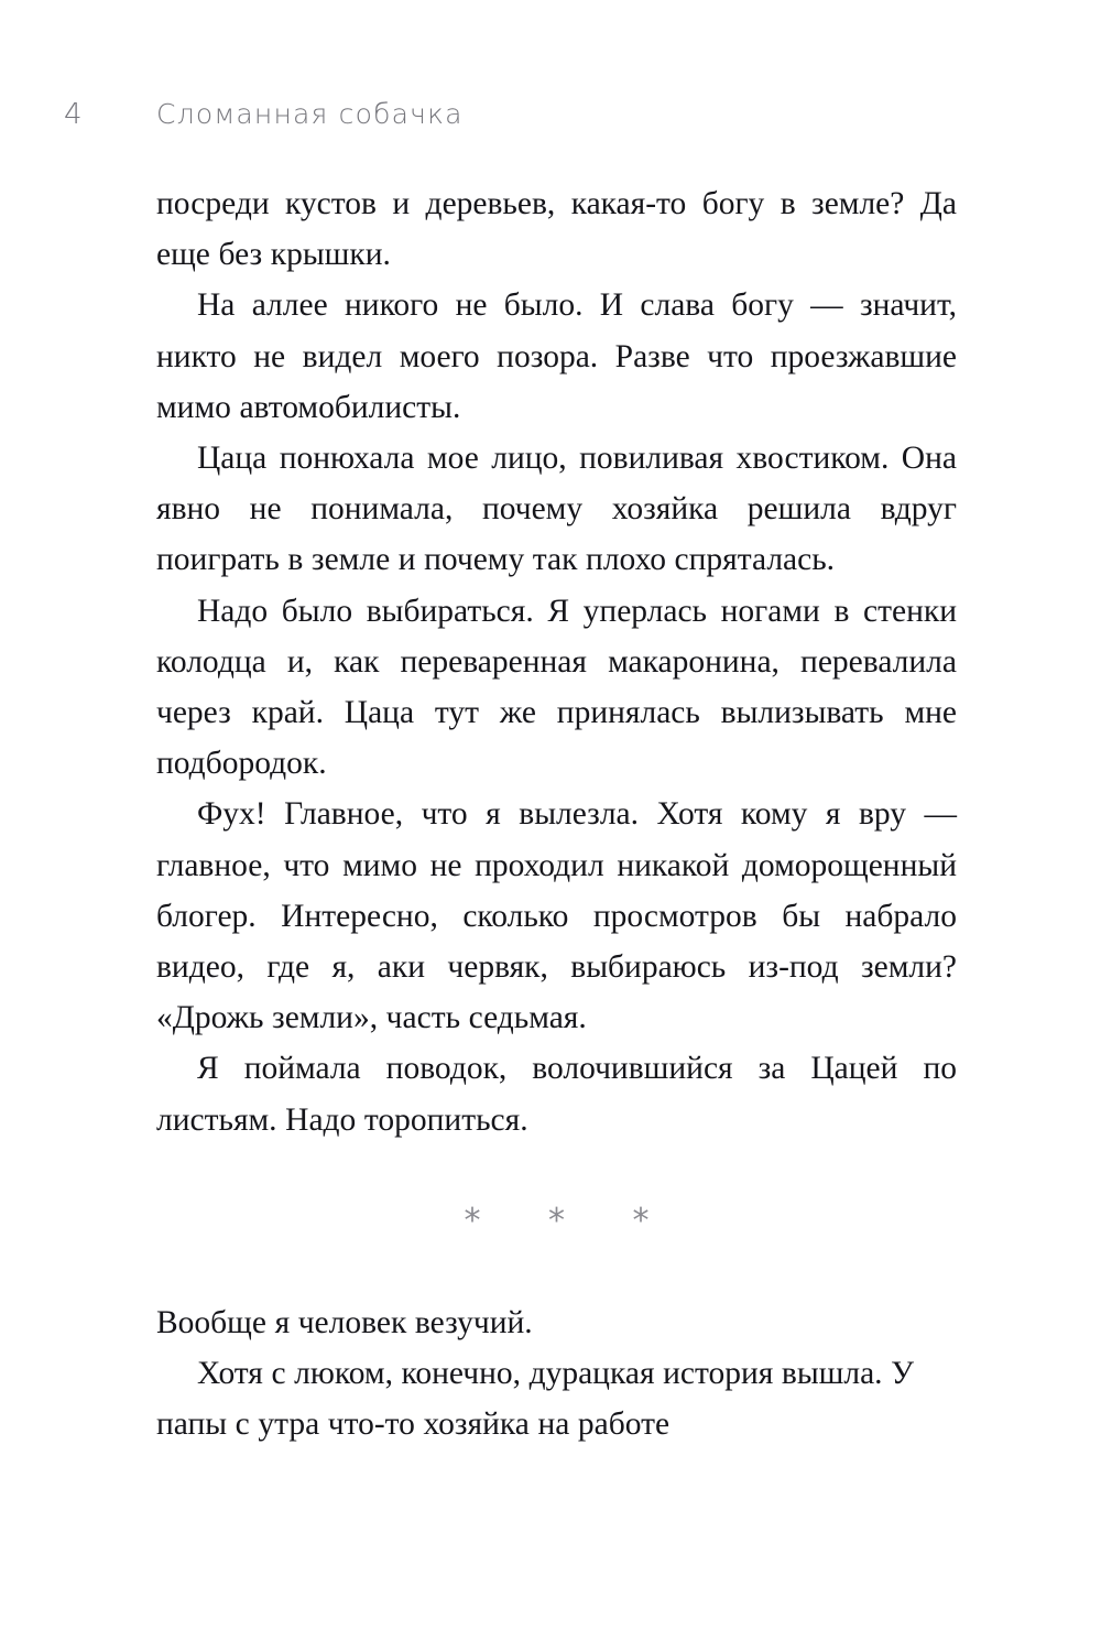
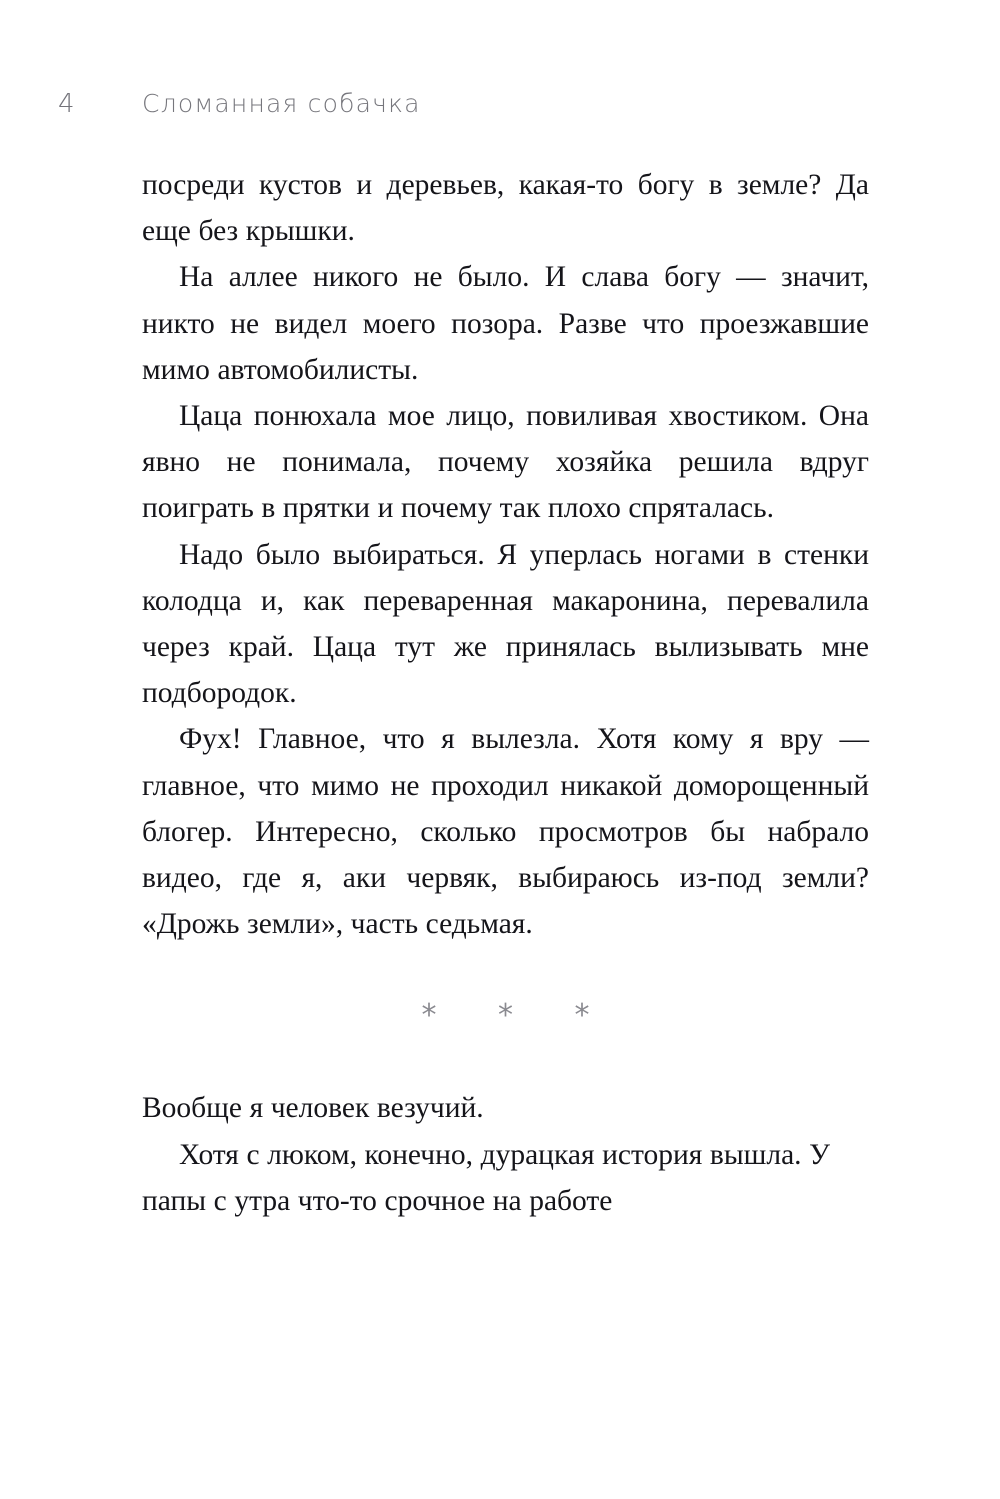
  4
  Сломанная собачка
  посреди кустов и деревьев, какая-то богу в земле? Да еще без крышки.
  На аллее никого не было. И слава богу — значит, никто не видел моего позора. Разве что проезжавшие мимо автомобилисты.
- Цаца понюхала мое лицо, повиливая хвостиком. Она явно не понимала, почему хозяйка решила вдруг поиграть в земле и почему так плохо спряталась.
+ Цаца понюхала мое лицо, повиливая хвостиком. Она явно не понимала, почему хозяйка решила вдруг поиграть в прятки и почему так плохо спряталась.
  Надо было выбираться. Я уперлась ногами в стенки колодца и, как переваренная макаронина, перевалила через край. Цаца тут же принялась вылизывать мне подбородок.
  Фух! Главное, что я вылезла. Хотя кому я вру — главное, что мимо не проходил никакой доморощенный блогер. Интересно, сколько просмотров бы набрало видео, где я, аки червяк, выбираюсь из-под земли? «Дрожь земли», часть седьмая.
- Я поймала поводок, волочившийся за Цацей по листьям. Надо торопиться.
  * * *
  Вообще я человек везучий.
- Хотя с люком, конечно, дурацкая история вышла. У папы с утра что-то хозяйка на работе
+ Хотя с люком, конечно, дурацкая история вышла. У папы с утра что-то срочное на работе
